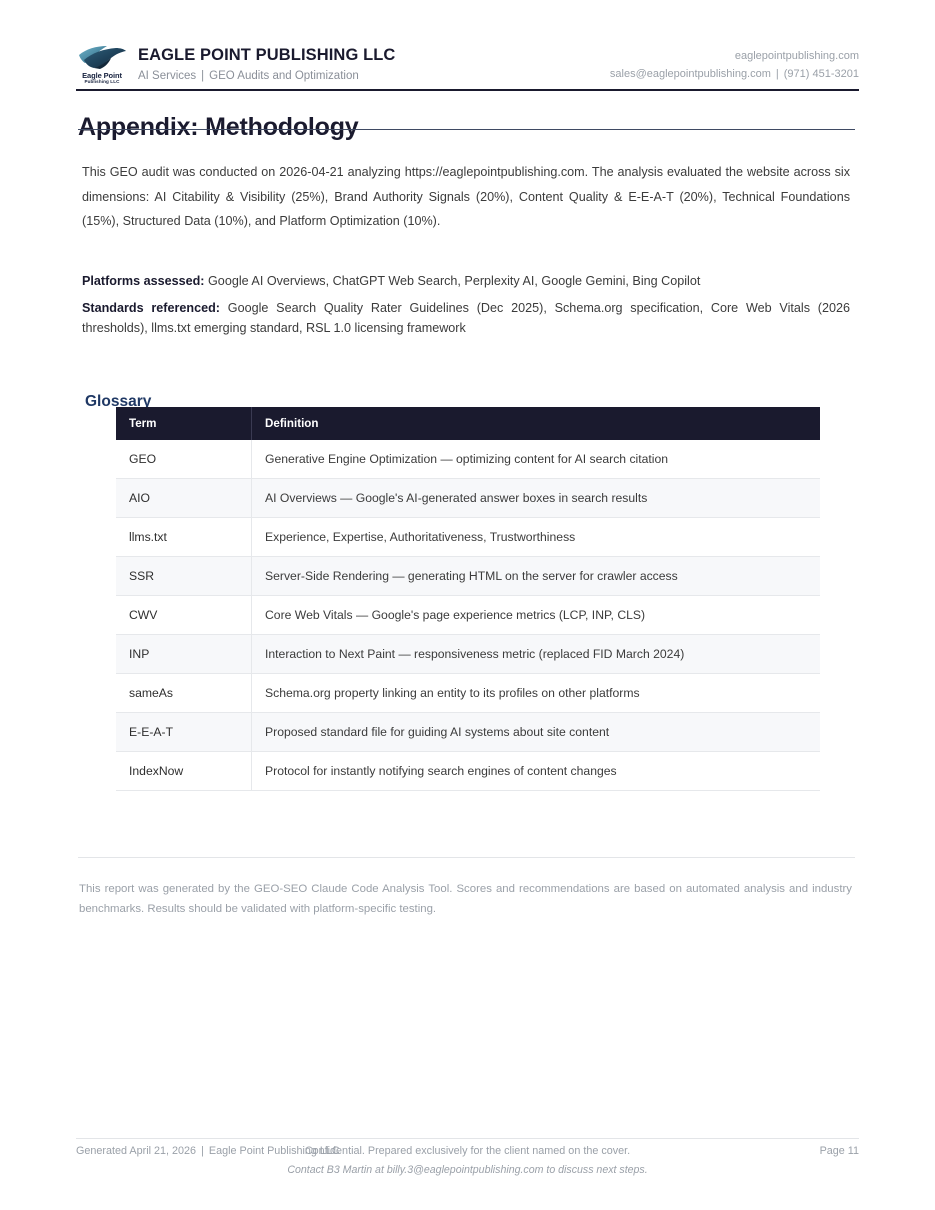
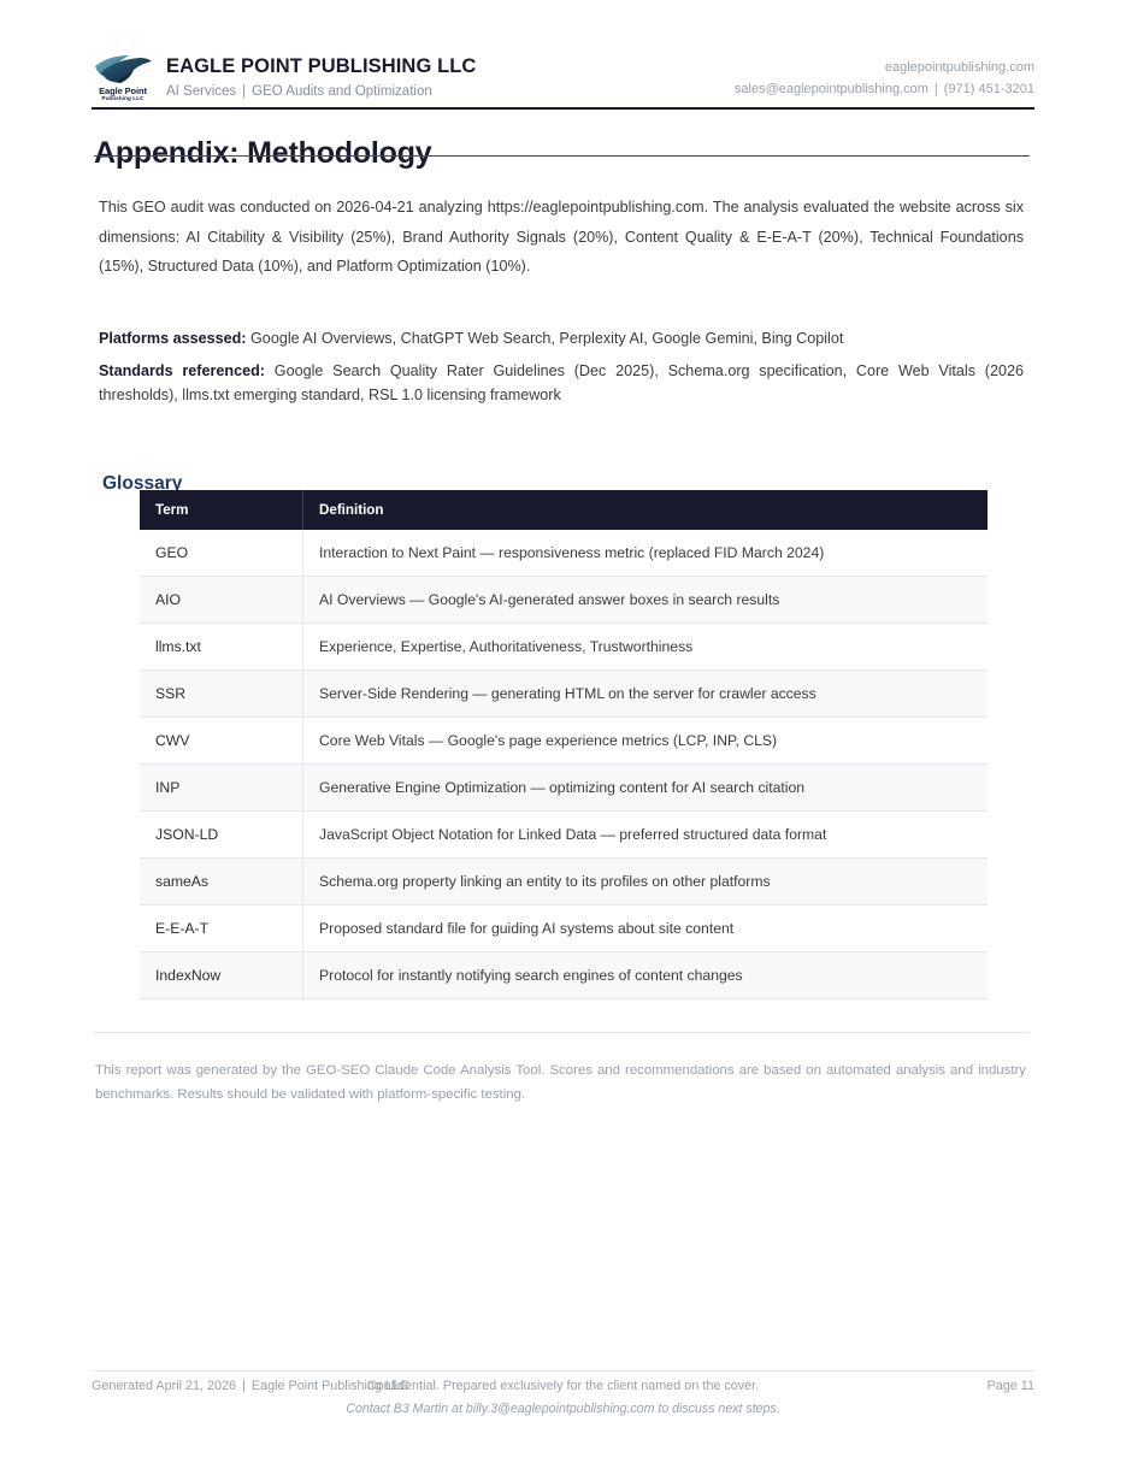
  Eagle Point
  EAGLE POINT PUBLISHING LLC
  AI Services | GEO Audits and Optimization
  eaglepointpublishing.com
  sales@eaglepointpublishing.com | (971) 451-3201
  Appendix: Methodology
  This GEO audit was conducted on 2026-04-21 analyzing https://eaglepointpublishing.com. The analysis evaluated the website across six dimensions: AI Citability & Visibility (25%), Brand Authority Signals (20%), Content Quality & E-E-A-T (20%), Technical Foundations (15%), Structured Data (10%), and Platform Optimization (10%).
  Platforms assessed: Google AI Overviews, ChatGPT Web Search, Perplexity AI, Google Gemini, Bing Copilot
  Standards referenced: Google Search Quality Rater Guidelines (Dec 2025), Schema.org specification, Core Web Vitals (2026 thresholds), llms.txt emerging standard, RSL 1.0 licensing framework
  Glossary
  Term	Definition
- GEO	Generative Engine Optimization — optimizing content for AI search citation
+ GEO	Interaction to Next Paint — responsiveness metric (replaced FID March 2024)
  AIO	AI Overviews — Google's AI-generated answer boxes in search results
  llms.txt	Experience, Expertise, Authoritativeness, Trustworthiness
  SSR	Server-Side Rendering — generating HTML on the server for crawler access
  CWV	Core Web Vitals — Google's page experience metrics (LCP, INP, CLS)
- INP	Interaction to Next Paint — responsiveness metric (replaced FID March 2024)
+ INP	Generative Engine Optimization — optimizing content for AI search citation
+ JSON-LD	JavaScript Object Notation for Linked Data — preferred structured data format
  sameAs	Schema.org property linking an entity to its profiles on other platforms
  E-E-A-T	Proposed standard file for guiding AI systems about site content
  IndexNow	Protocol for instantly notifying search engines of content changes
  This report was generated by the GEO-SEO Claude Code Analysis Tool. Scores and recommendations are based on automated analysis and industry benchmarks. Results should be validated with platform-specific testing.
  Generated April 21, 2026 | Eagle Point Publishing LLC
  Confidential. Prepared exclusively for the client named on the cover.
  Page 11
  Contact B3 Martin at billy.3@eaglepointpublishing.com to discuss next steps.
